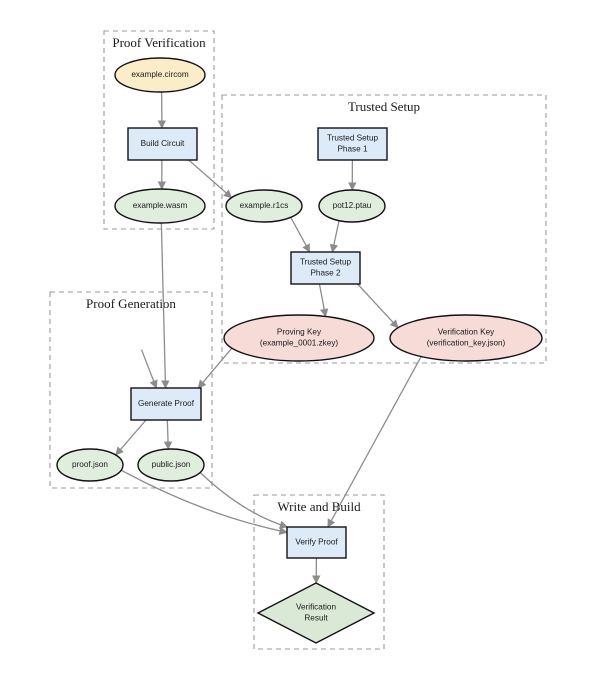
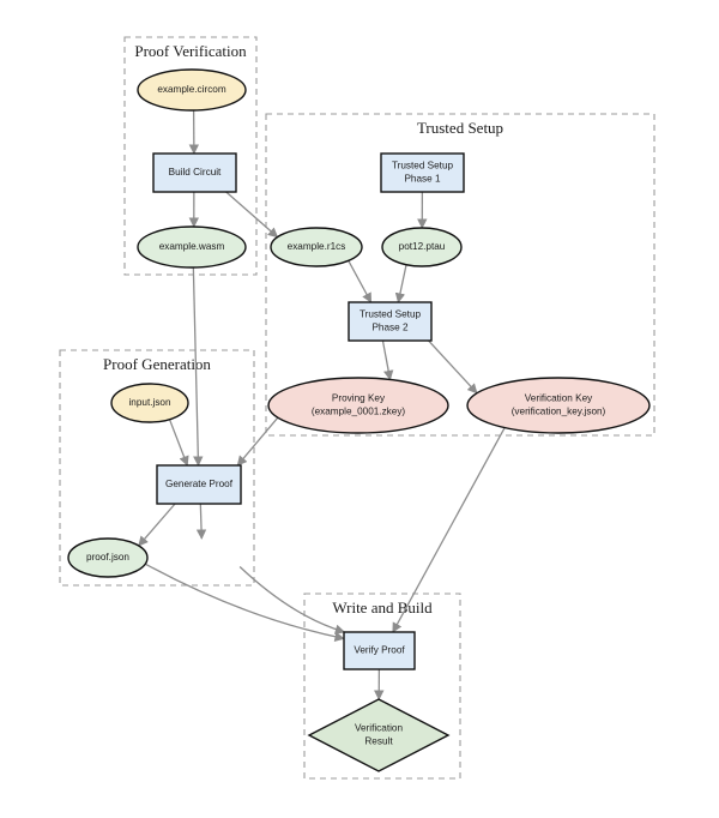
  Proof Verification
  Trusted Setup
  Proof Generation
  Write and Build
  example.circom
  Build Circuit
  example.wasm
  example.r1cs
  pot12.ptau
  Trusted Setup Phase 1
  Trusted Setup Phase 2
  Proving Key (example_0001.zkey)
  Verification Key (verification_key.json)
+ input.json
  Generate Proof
  proof.json
- public.json
  Verify Proof
  Verification Result
